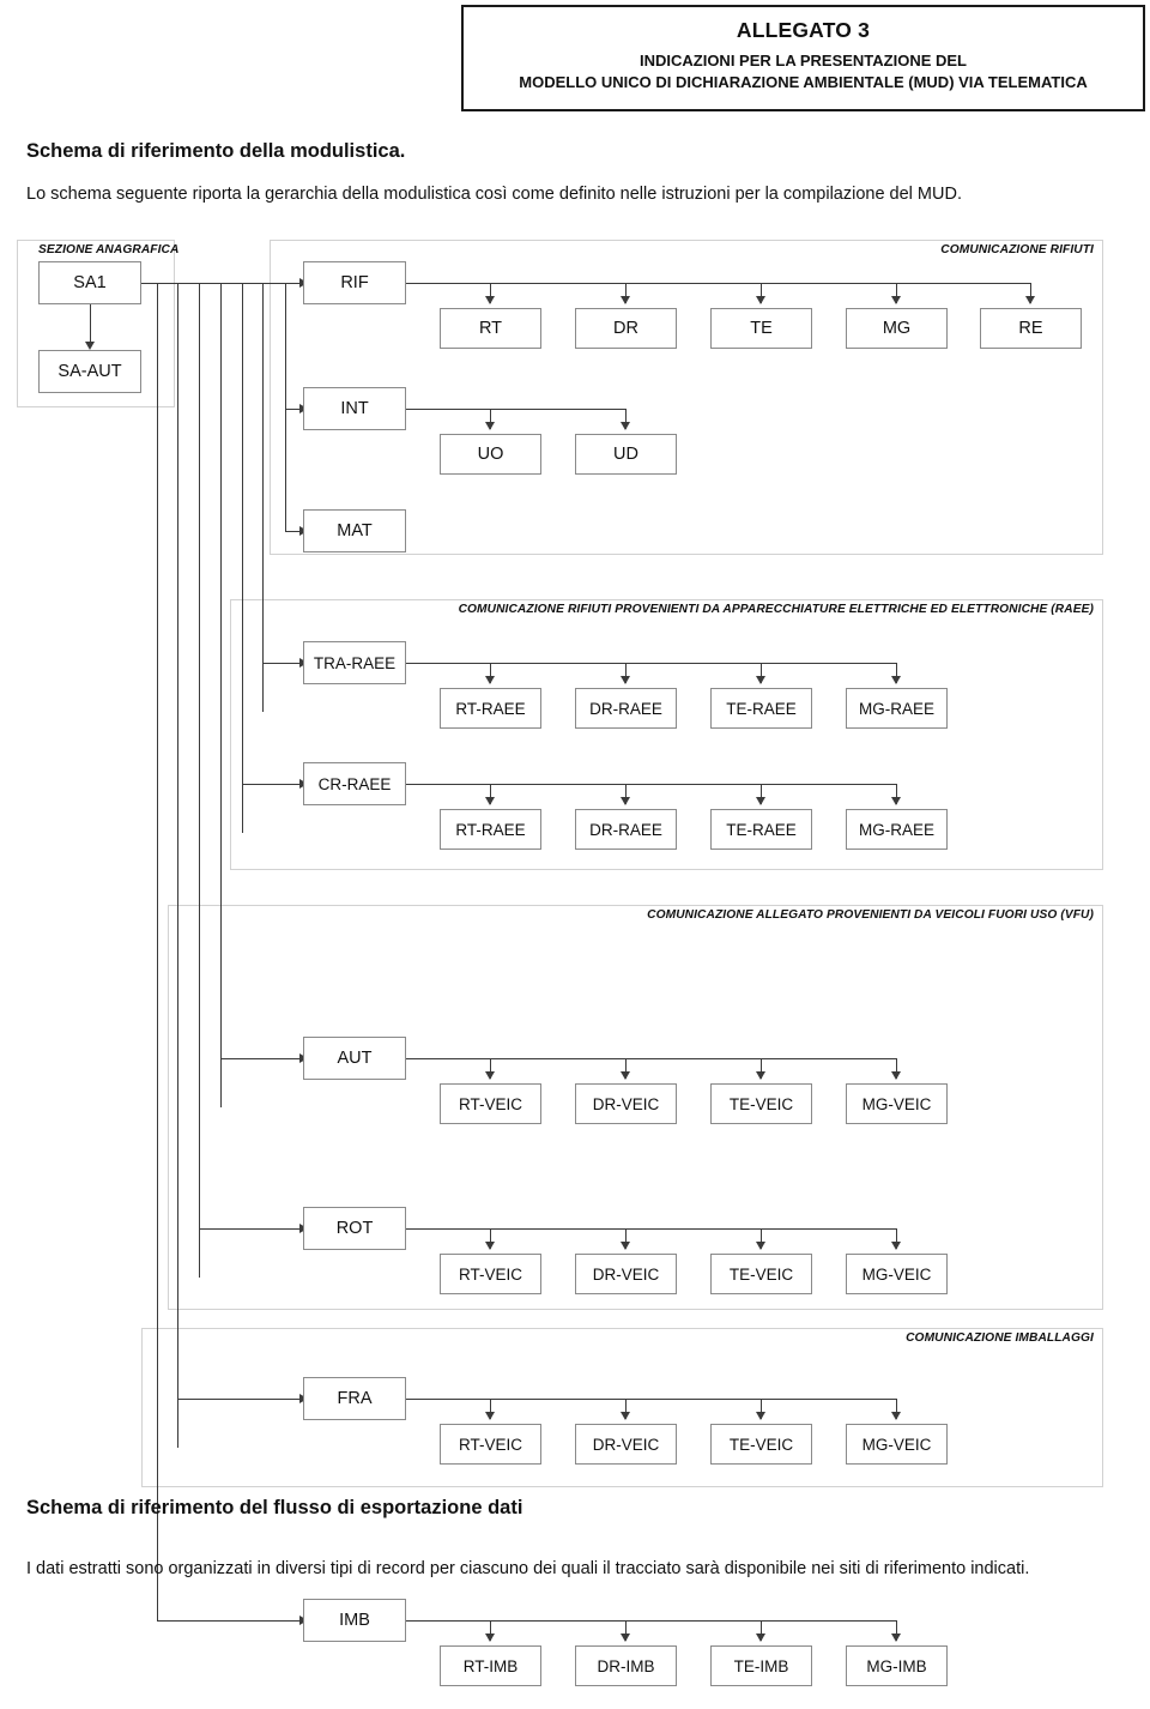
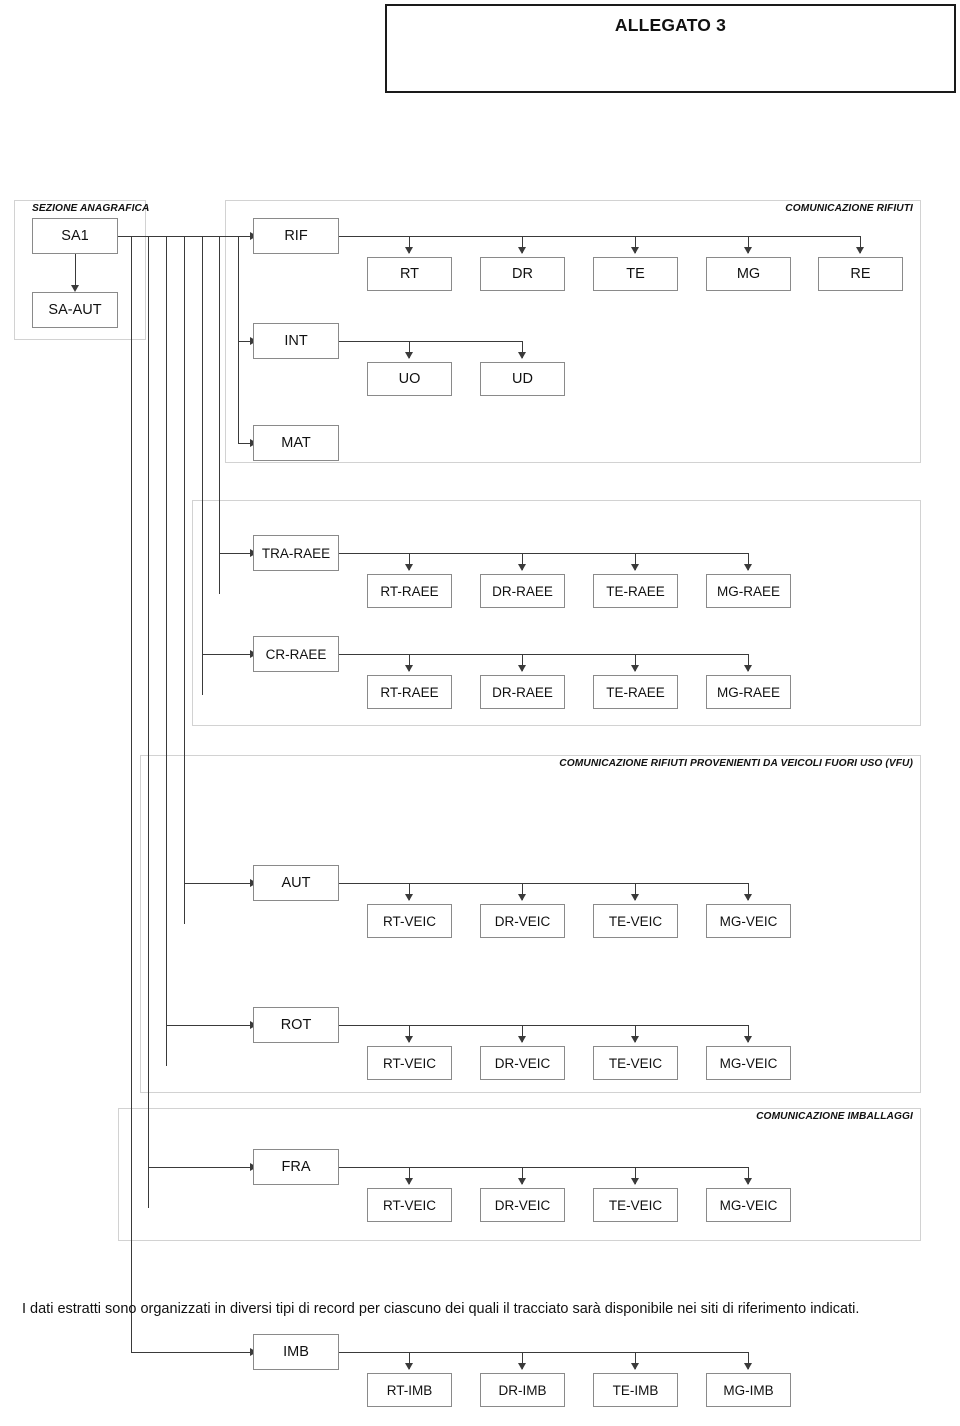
  ALLEGATO 3
- INDICAZIONI PER LA PRESENTAZIONE DEL
- MODELLO UNICO DI DICHIARAZIONE AMBIENTALE (MUD) VIA TELEMATICA
- Schema di riferimento della modulistica.
- Lo schema seguente riporta la gerarchia della modulistica così come definito nelle istruzioni per la compilazione del MUD.
  SEZIONE ANAGRAFICA
  COMUNICAZIONE RIFIUTI
- COMUNICAZIONE RIFIUTI PROVENIENTI DA APPARECCHIATURE ELETTRICHE ED ELETTRONICHE (RAEE)
- COMUNICAZIONE ALLEGATO PROVENIENTI DA VEICOLI FUORI USO (VFU)
+ COMUNICAZIONE RIFIUTI PROVENIENTI DA VEICOLI FUORI USO (VFU)
  COMUNICAZIONE IMBALLAGGI
  SA1
  SA-AUT
  RIF
  INT
  MAT
  RT
  DR
  TE
  MG
  RE
  UO
  UD
  TRA-RAEE
  RT-RAEE
  DR-RAEE
  TE-RAEE
  MG-RAEE
  CR-RAEE
  RT-RAEE
  DR-RAEE
  TE-RAEE
  MG-RAEE
  AUT
  RT-VEIC
  DR-VEIC
  TE-VEIC
  MG-VEIC
  ROT
  RT-VEIC
  DR-VEIC
  TE-VEIC
  MG-VEIC
  FRA
  RT-VEIC
  DR-VEIC
  TE-VEIC
  MG-VEIC
  IMB
  RT-IMB
  DR-IMB
  TE-IMB
  MG-IMB
- Schema di riferimento del flusso di esportazione dati
  I dati estratti sono organizzati in diversi tipi di record per ciascuno dei quali il tracciato sarà disponibile nei siti di riferimento indicati.
